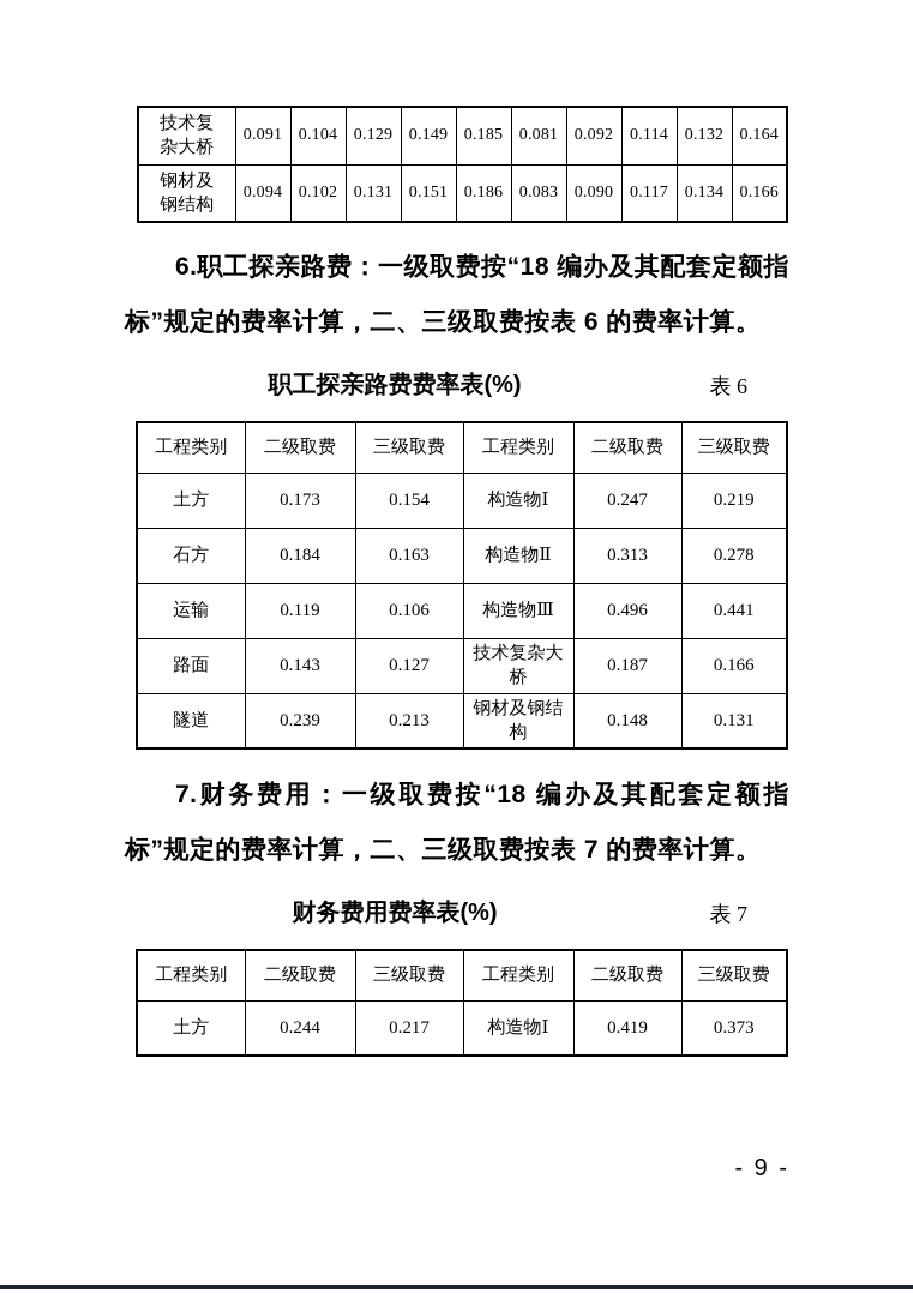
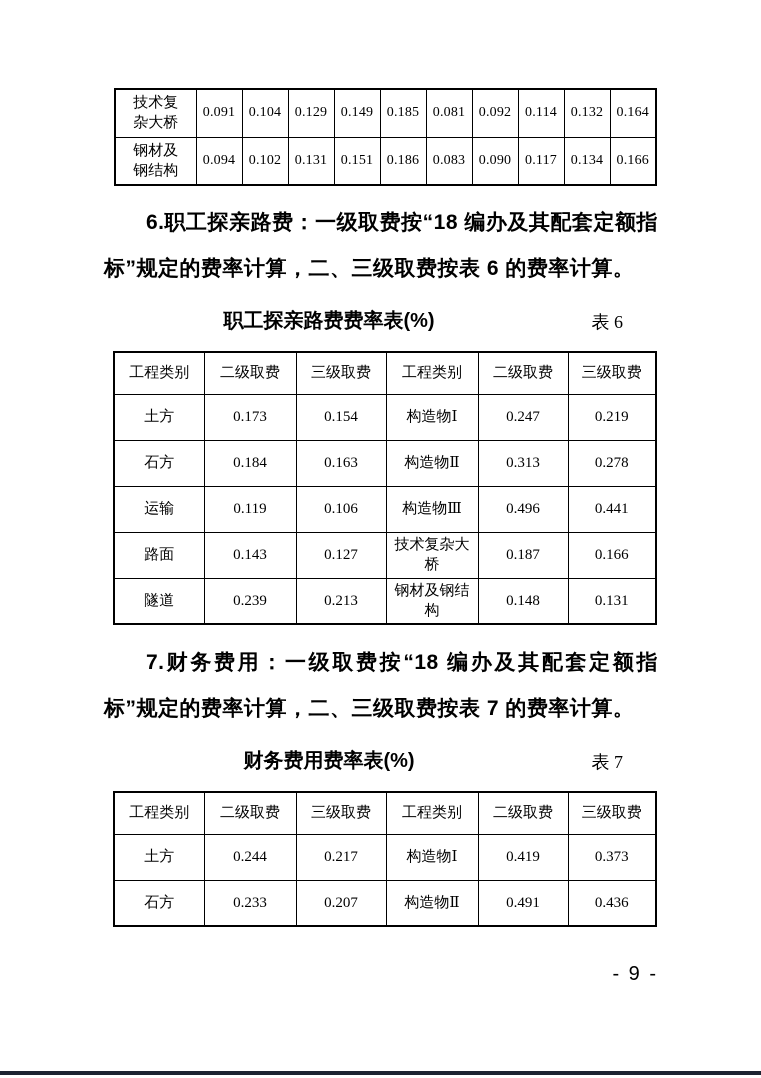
  技术复 杂大桥	0.091	0.104	0.129	0.149	0.185	0.081	0.092	0.114	0.132	0.164
  钢材及 钢结构	0.094	0.102	0.131	0.151	0.186	0.083	0.090	0.117	0.134	0.166
  6.职工探亲路费：一级取费按“18 编办及其配套定额指标”规定的费率计算，二、三级取费按表 6 的费率计算。
  职工探亲路费费率表(%)
  表 6
  工程类别	二级取费	三级取费	工程类别	二级取费	三级取费
  土方	0.173	0.154	构造物Ⅰ	0.247	0.219
  石方	0.184	0.163	构造物Ⅱ	0.313	0.278
  运输	0.119	0.106	构造物Ⅲ	0.496	0.441
  路面	0.143	0.127	技术复杂大 桥	0.187	0.166
  隧道	0.239	0.213	钢材及钢结 构	0.148	0.131
  7.财务费用：一级取费按“18 编办及其配套定额指标”规定的费率计算，二、三级取费按表 7 的费率计算。
  财务费用费率表(%)
  表 7
  工程类别	二级取费	三级取费	工程类别	二级取费	三级取费
  土方	0.244	0.217	构造物Ⅰ	0.419	0.373
+ 石方	0.233	0.207	构造物Ⅱ	0.491	0.436
  - 9 -
